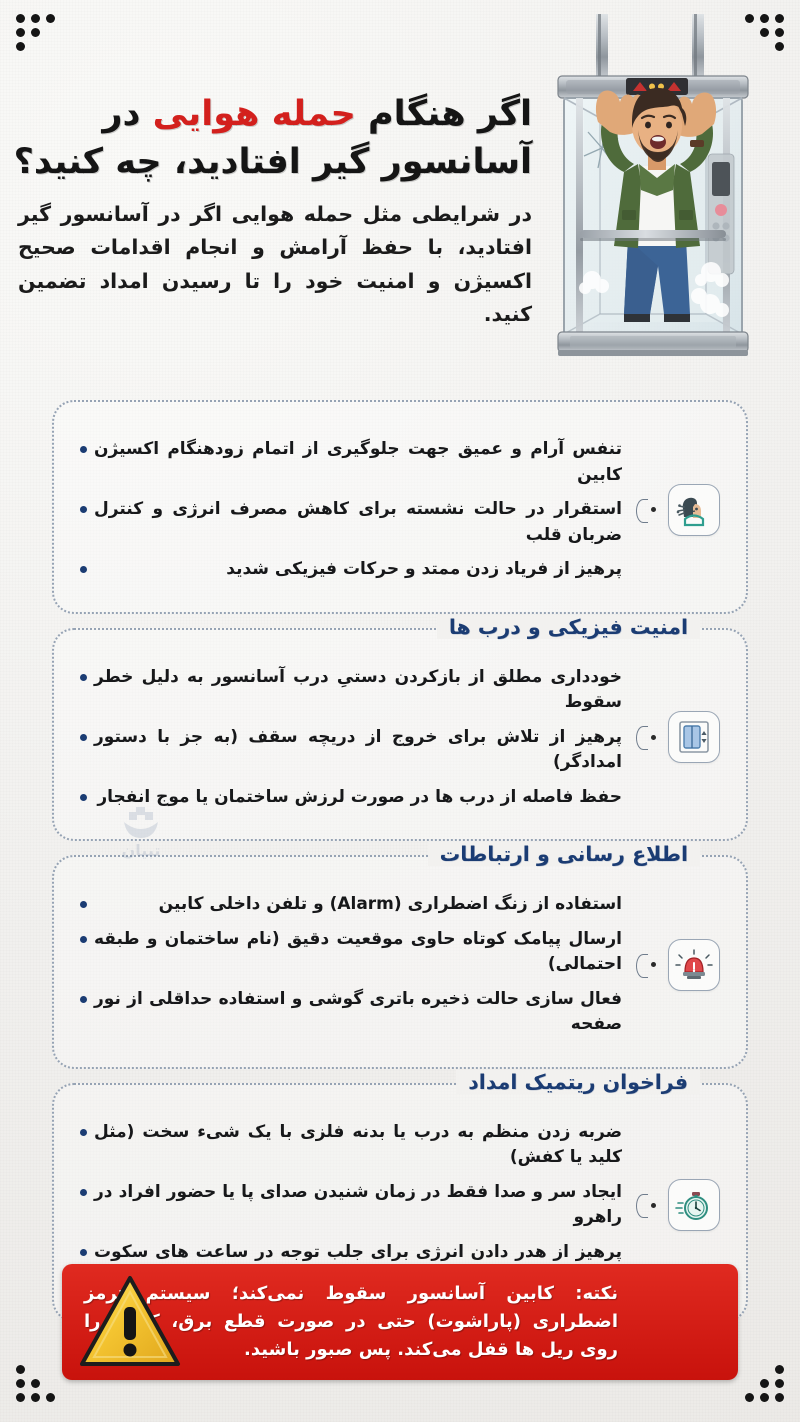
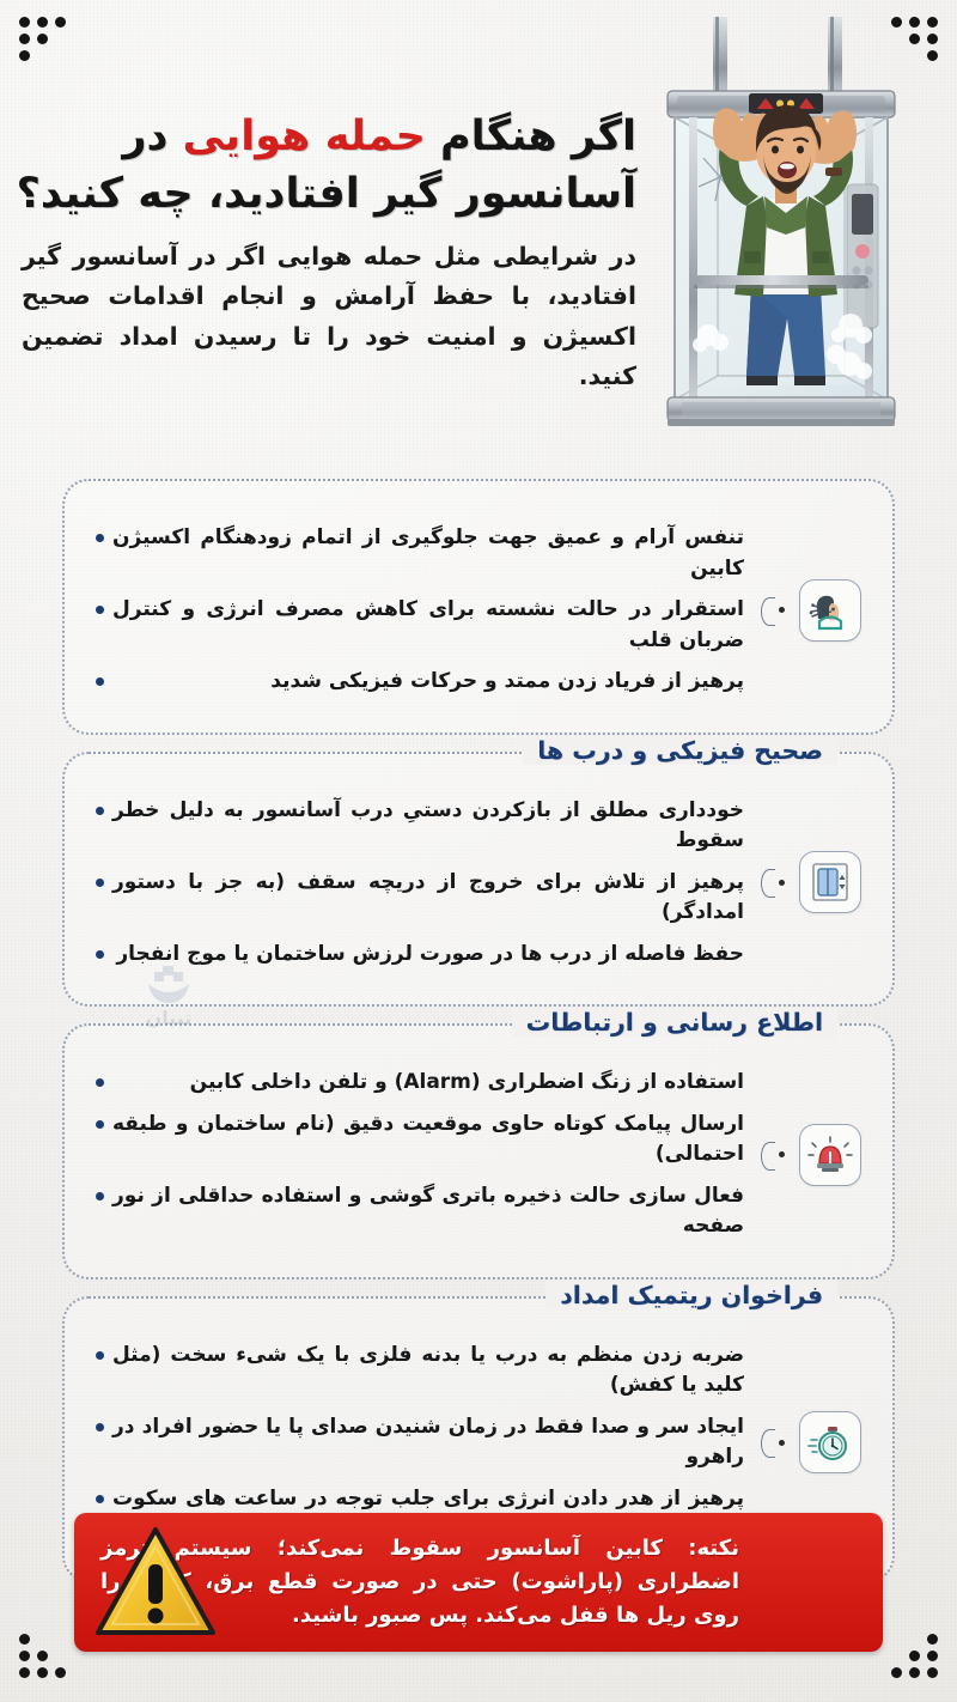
  اگر هنگام حمله هوایی در
  آسانسور گیر افتادید، چه کنید؟
  در شرایطی مثل حمله هوایی اگر در آسانسور گیر افتادید، با حفظ آرامش و انجام اقدامات صحیح اکسیژن و امنیت خود را تا رسیدن امداد تضمین کنید.
  تنفس آرام و عمیق جهت جلوگیری از اتمام زودهنگام اکسیژن کابین
  استقرار در حالت نشسته برای کاهش مصرف انرژی و کنترل ضربان قلب
  پرهیز از فریاد زدن ممتد و حرکات فیزیکی شدید
- امنیت فیزیکی و درب ها
+ صحیح فیزیکی و درب ها
  خودداری مطلق از بازکردن دستیِ درب آسانسور به دلیل خطر سقوط
  پرهیز از تلاش برای خروج از دریچه سقف (به جز با دستور امدادگر)
  حفظ فاصله از درب ها در صورت لرزش ساختمان یا موج انفجار
  اطلاع رسانی و ارتباطات
  استفاده از زنگ اضطراری (Alarm) و تلفن داخلی کابین
  ارسال پیامک کوتاه حاوی موقعیت دقیق (نام ساختمان و طبقه احتمالی)
  فعال سازی حالت ذخیره باتری گوشی و استفاده حداقلی از نور صفحه
  فراخوان ریتمیک امداد
  ضربه زدن منظم به درب یا بدنه فلزی با یک شیء سخت (مثل کلید یا کفش)
  ایجاد سر و صدا فقط در زمان شنیدن صدای پا یا حضور افراد در راهرو
  پرهیز از هدر دادن انرژی برای جلب توجه در ساعت های سکوت
  تبیان
  نکته: کابین آسانسور سقوط نمی‌کند؛ سیستمرمز اضطراری (پاراشوت) حتی در صورت قطع برق، را روی ریل ها قفل می‌کند. پس صبور باشید.
